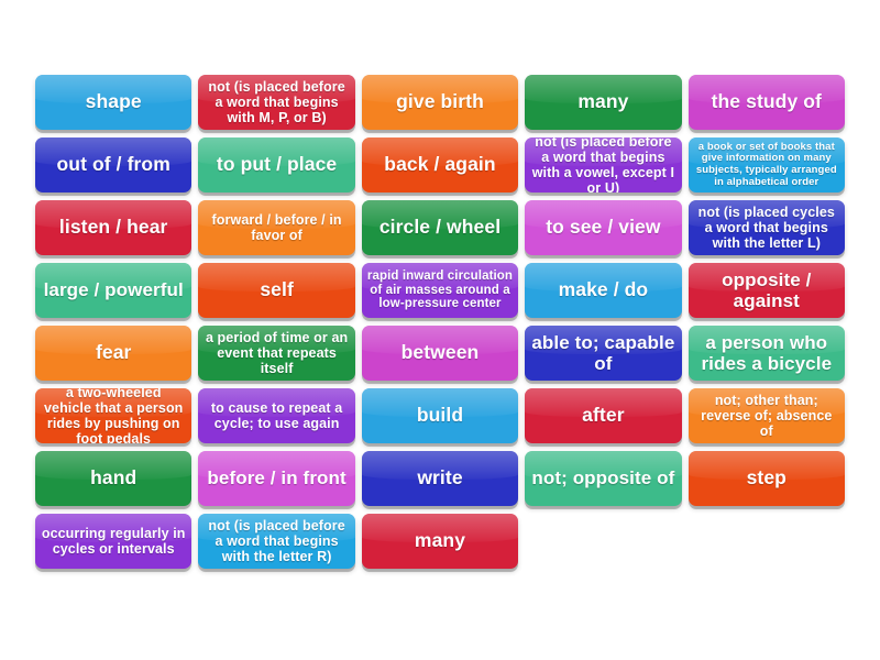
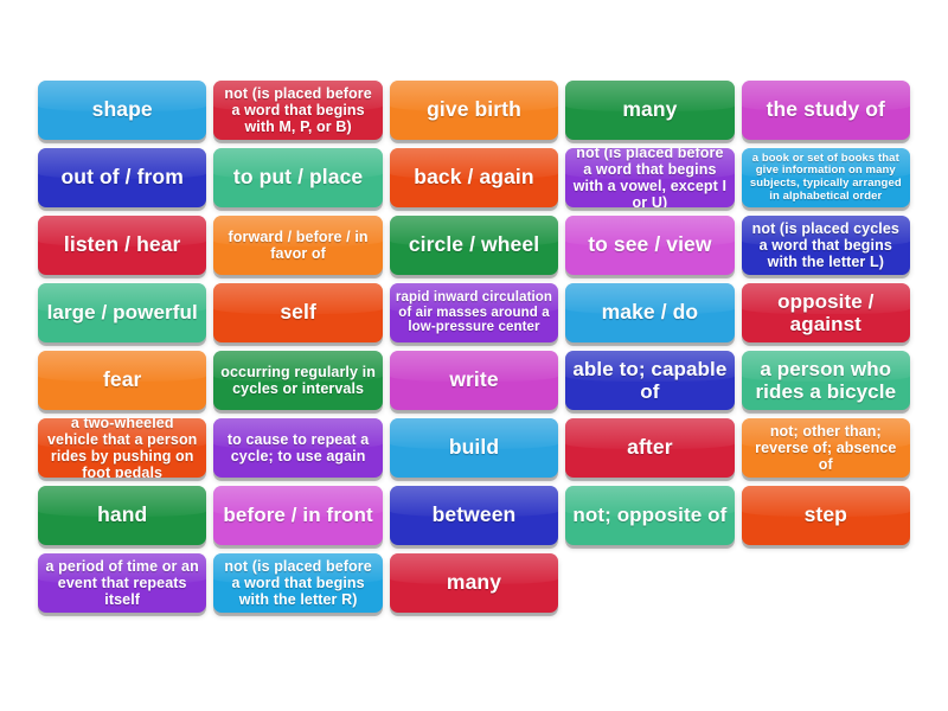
  shape
  not (is placed before a word that begins with M, P, or B)
  give birth
  many
  the study of
  out of / from
  to put / place
  back / again
  not (is placed before a word that begins with a vowel, except I or U)
  a book or set of books that give information on many subjects, typically arranged in alphabetical order
  listen / hear
  forward / before / in favor of
  circle / wheel
  to see / view
  not (is placed cycles a word that begins with the letter L)
  large / powerful
  self
  rapid inward circulation of air masses around a low-pressure center
  make / do
  opposite / against
  fear
- a period of time or an event that repeats itself
+ occurring regularly in cycles or intervals
- between
+ write
  able to; capable of
  a person who rides a bicycle
  a two-wheeled vehicle that a person rides by pushing on foot pedals
  to cause to repeat a cycle; to use again
  build
  after
  not; other than; reverse of; absence of
  hand
  before / in front
- write
+ between
  not; opposite of
  step
- occurring regularly in cycles or intervals
+ a period of time or an event that repeats itself
  not (is placed before a word that begins with the letter R)
  many
